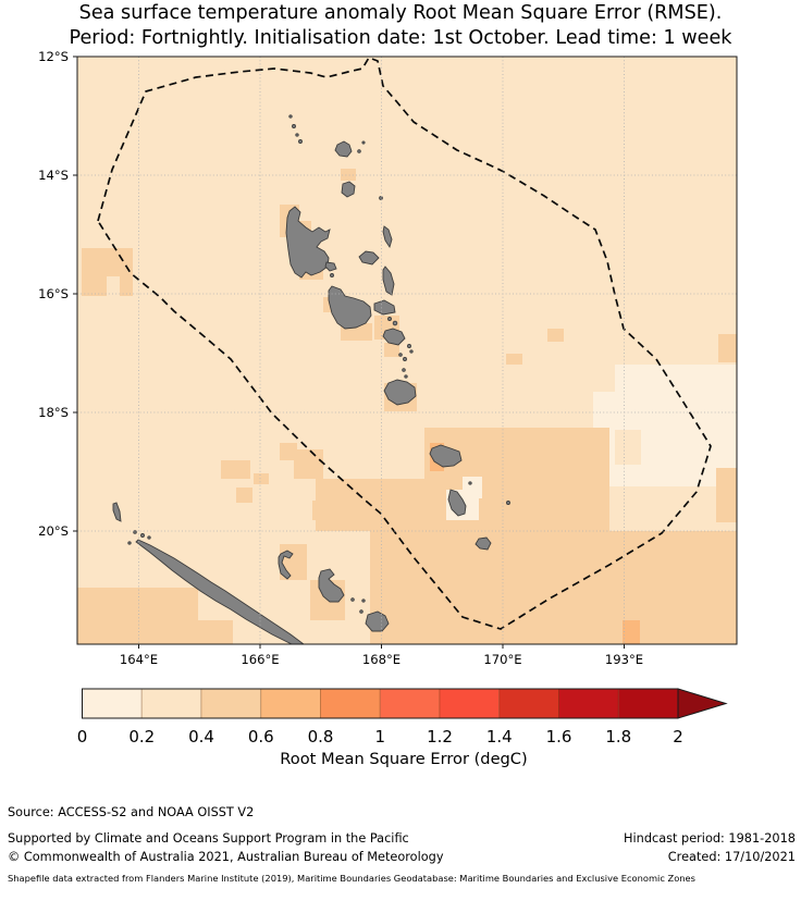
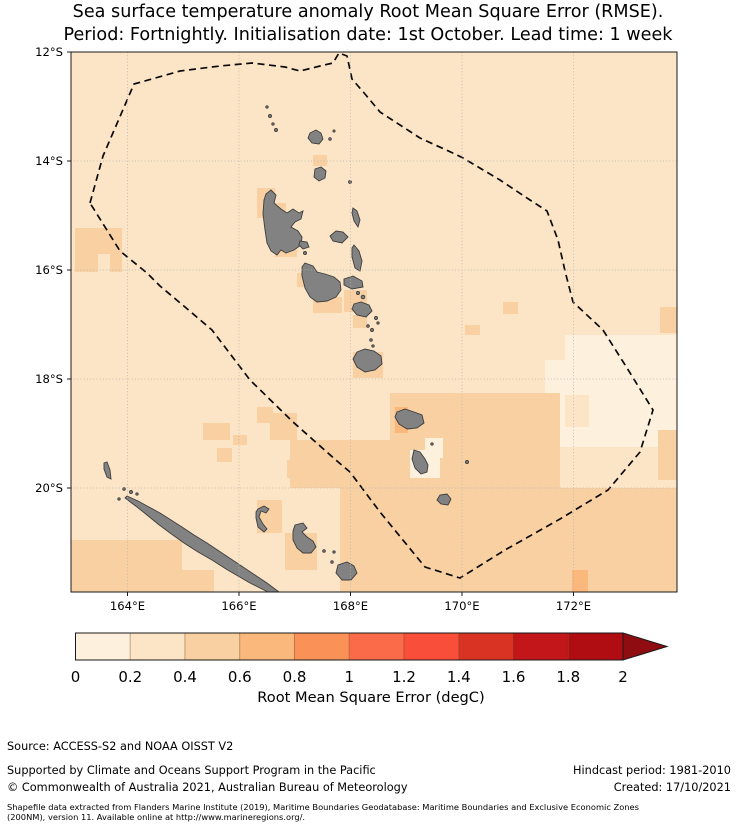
  Sea surface temperature anomaly Root Mean Square Error (RMSE).
  Period: Fortnightly. Initialisation date: 1st October. Lead time: 1 week
  164°E
  166°E
  168°E
  170°E
- 193°E
+ 172°E
  12°S
  14°S
  16°S
  18°S
  20°S
  0
  0.2
  0.4
  0.6
  0.8
  1
  1.2
  1.4
  1.6
  1.8
  2
  Root Mean Square Error (degC)
  Source: ACCESS-S2 and NOAA OISST V2
  Supported by Climate and Oceans Support Program in the Pacific
- Hindcast period: 1981-2018
+ Hindcast period: 1981-2010
  © Commonwealth of Australia 2021, Australian Bureau of Meteorology
  Created: 17/10/2021
  Shapefile data extracted from Flanders Marine Institute (2019), Maritime Boundaries Geodatabase: Maritime Boundaries and Exclusive Economic Zones
+ (200NM), version 11. Available online at http://www.marineregions.org/.
